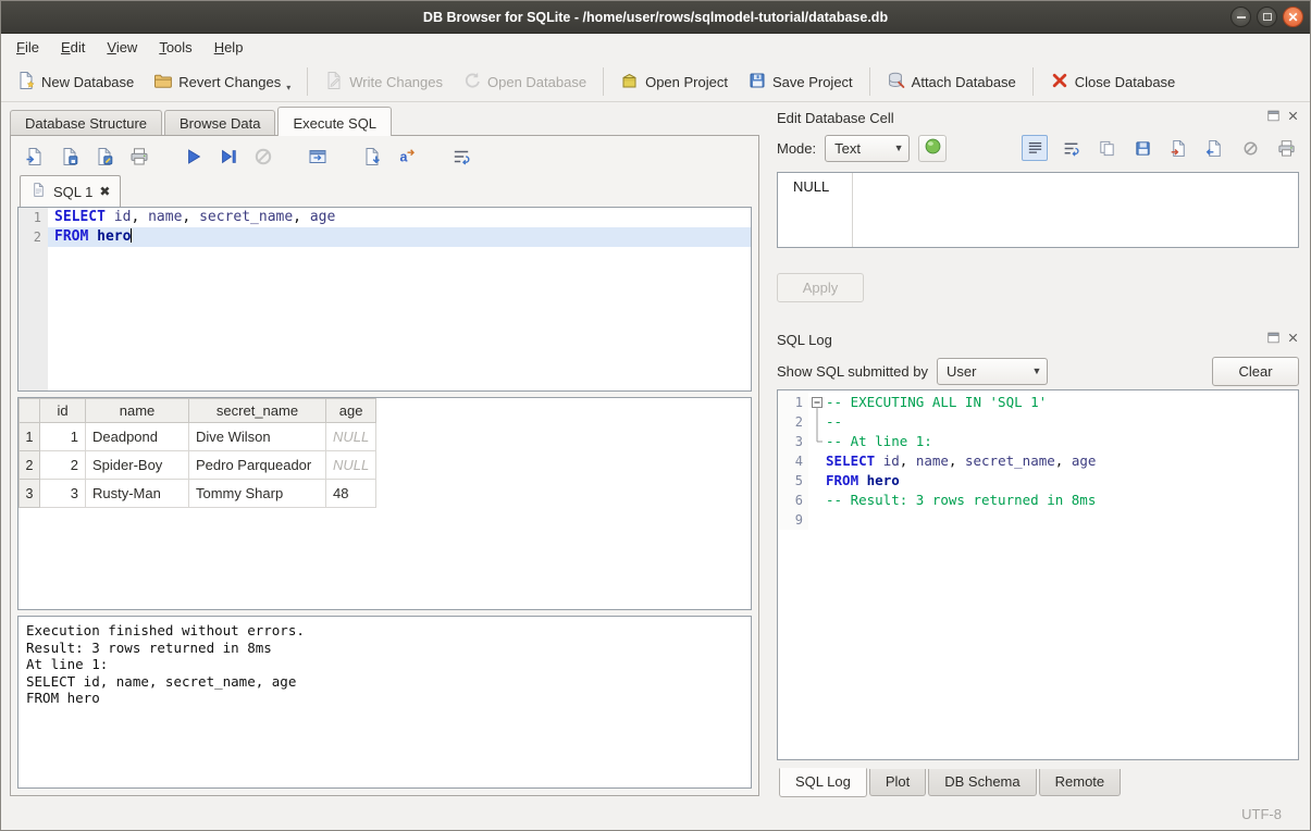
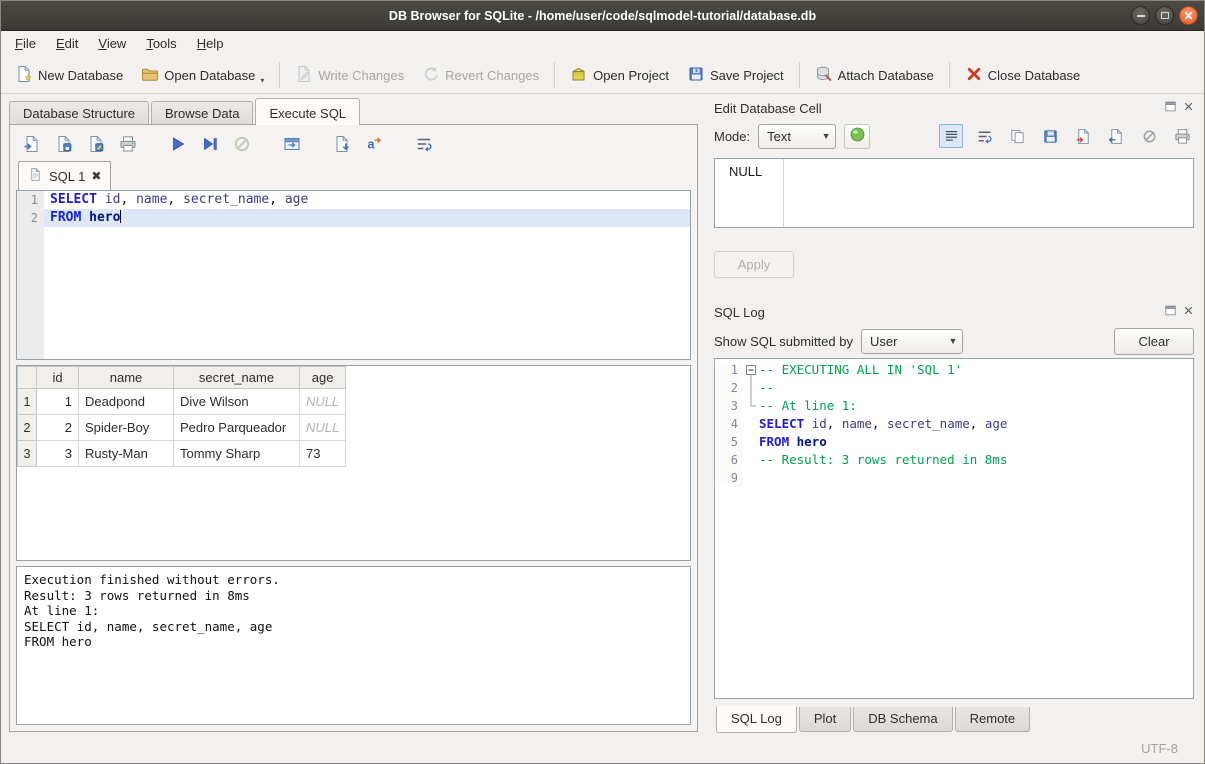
- DB Browser for SQLite - /home/user/rows/sqlmodel-tutorial/database.db
+ DB Browser for SQLite - /home/user/code/sqlmodel-tutorial/database.db
  ✕
  File
  Edit
  View
  Tools
  Help
  New Database
- Revert Changes
+ Open Database
  ▾
  Write Changes
- Open Database
+ Revert Changes
  Open Project
  Save Project
  Attach Database
  Close Database
  Database Structure
  Browse Data
  Execute SQL
  a
  SQL 1
  ✖
  1
  SELECT id, name, secret_name, age
  2
  FROM hero
  	id	name	secret_name	age
  1	1	Deadpond	Dive Wilson	NULL
  2	2	Spider-Boy	Pedro Parqueador	NULL
- 3	3	Rusty-Man	Tommy Sharp	48
+ 3	3	Rusty-Man	Tommy Sharp	73
  Execution finished without errors.
  Result: 3 rows returned in 8ms
  At line 1:
  SELECT id, name, secret_name, age
  FROM hero
  Edit Database Cell
  Mode:
  Text
  ▼
  NULL
  Apply
  SQL Log
  Show SQL submitted by
  User
  ▼
  Clear
  1
  -- EXECUTING ALL IN 'SQL 1'
  2
  --
  3
  -- At line 1:
  4
  SELECT id, name, secret_name, age
  5
  FROM hero
  6
  -- Result: 3 rows returned in 8ms
  9
  SQL Log
  Plot
  DB Schema
  Remote
  UTF-8
